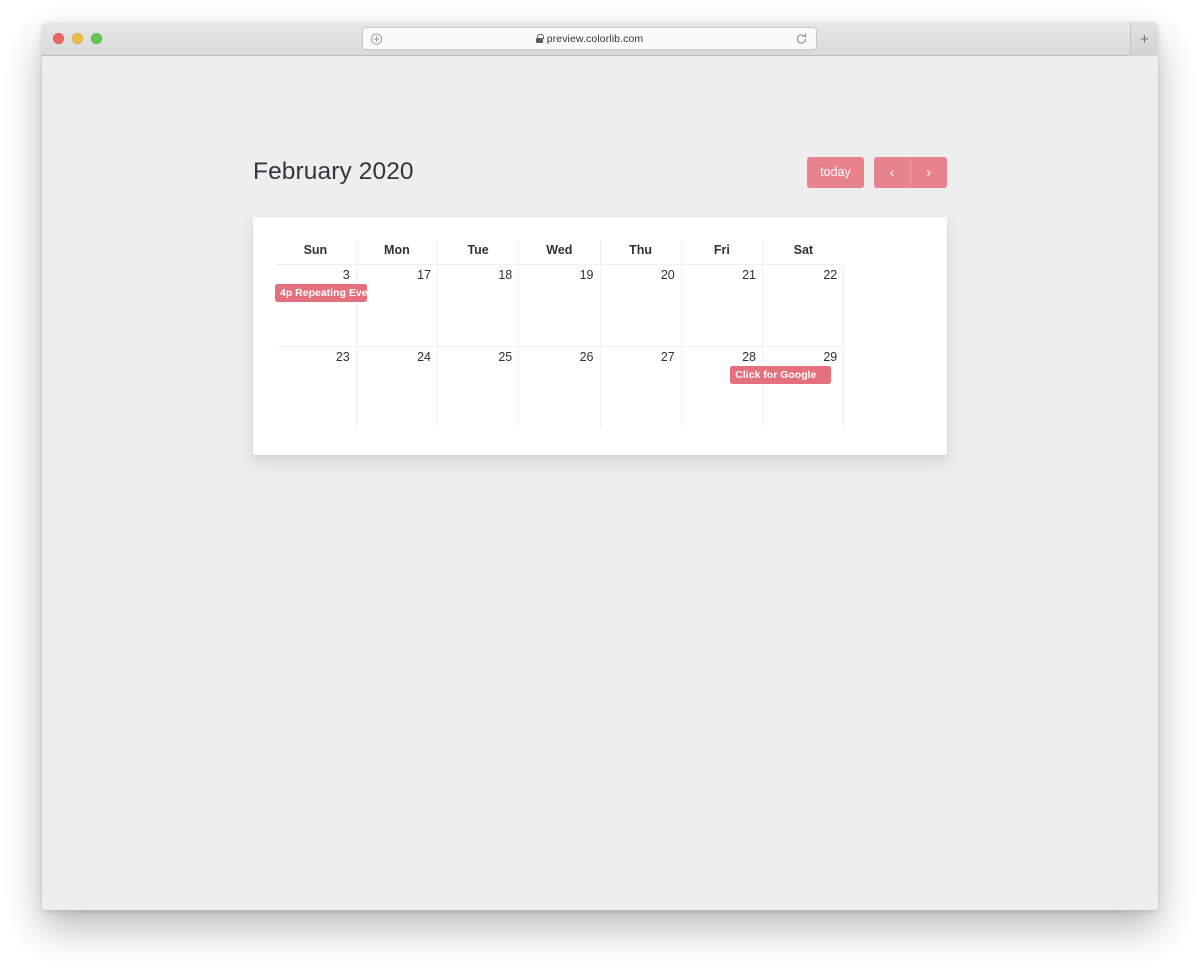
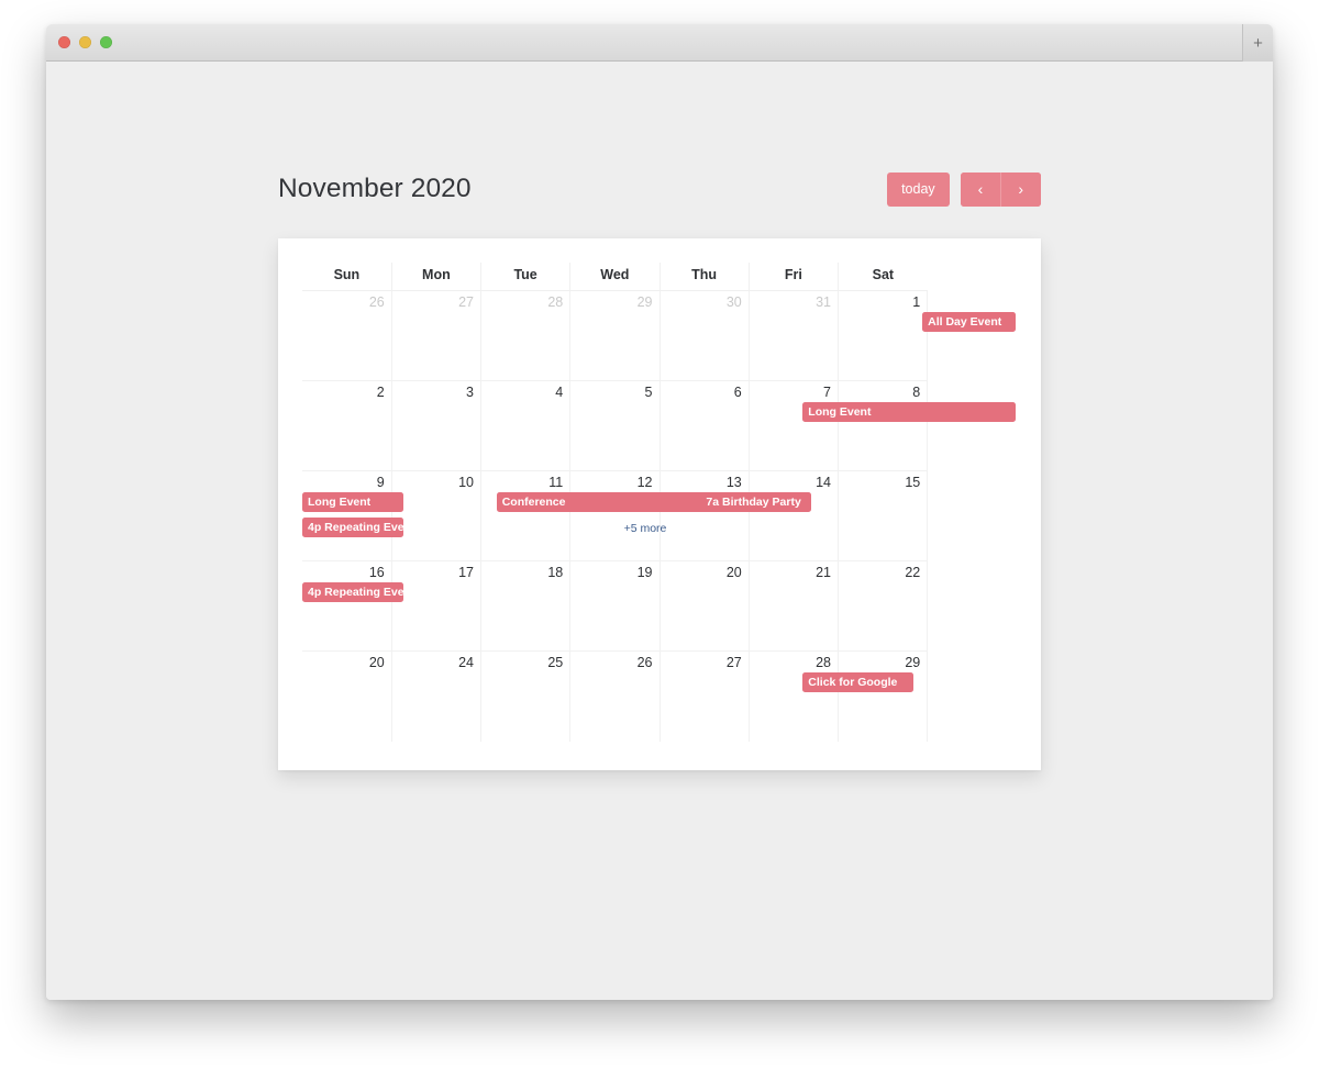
- preview.colorlib.com
  +
- February 2020
+ November 2020
  today
  ‹
  ›
  Sun	Mon	Tue	Wed	Thu	Fri	Sat
+ 26	27	28	29	30	31	1	All Day Event
+ 2	3	4	5	6	7	8	Long Event
+ 9	10	11	12	13	14	15	Long Event4p Repeating EveConference 7a Birthday Party+5 more
- 3	17	18	19	20	21	22	4p Repeating Eve
+ 16	17	18	19	20	21	22	4p Repeating Eve
- 23	24	25	26	27	28	29	Click for Google
+ 20	24	25	26	27	28	29	Click for Google
